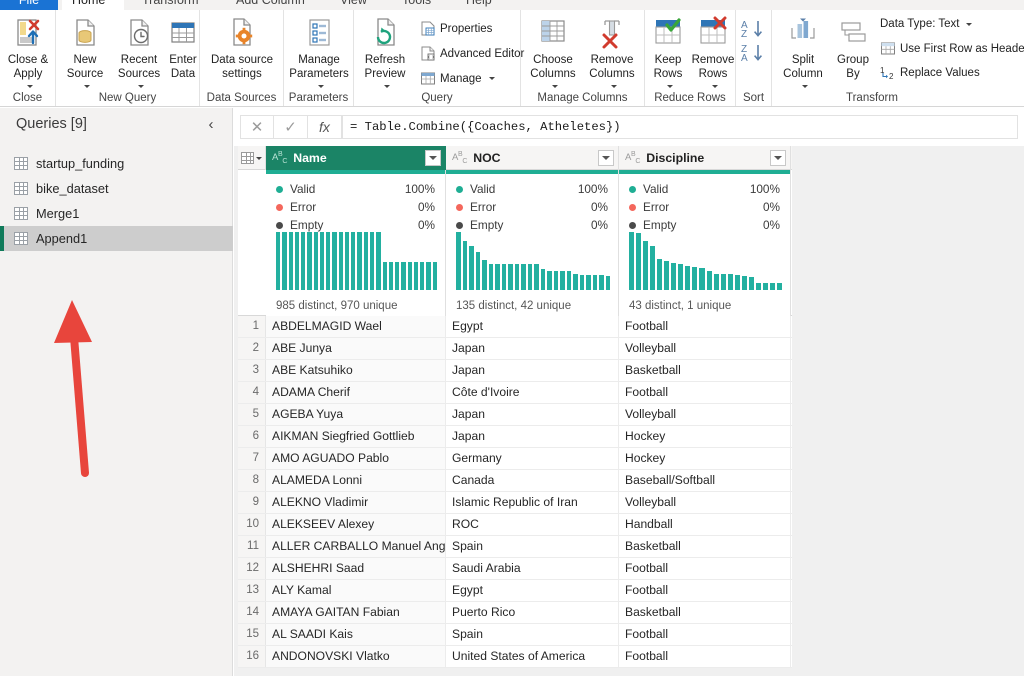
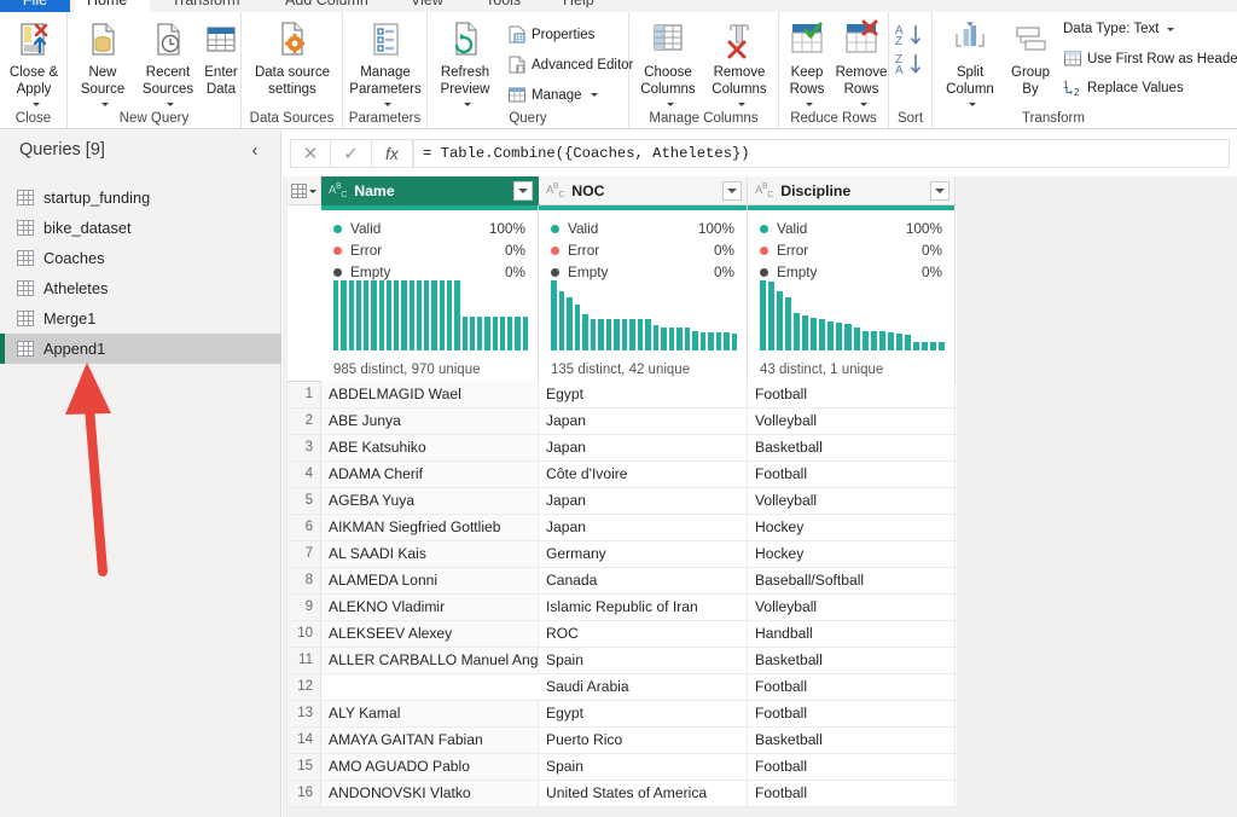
  File
  Home
  Transform
  Add Column
  View
  Tools
  Help
  Close &
  Apply
  Close
  New
  Source
  Recent
  Sources
  Enter
  Data
  New Query
  Data source
  settings
  Data Sources
  Manage
  Parameters
  Parameters
  Refresh
  Preview
  Properties
  Advanced Editor
  Manage
  Query
  Choose
  Columns
  Remove
  Columns
  Manage Columns
  Keep
  Rows
  Remove
  Rows
  Reduce Rows
  A
  Z
  Z
  A
  Sort
  Split
  Column
  Group
  By
  Data Type: Text
  Use First Row as Heade
  1
  2
  Replace Values
  Transform
  Queries [9]
  ‹
  startup_funding
  bike_dataset
+ Coaches
+ Atheletes
  Merge1
  Append1
  ✕
  ✓
  fx
  = Table.Combine({Coaches, Atheletes})
  Name
  NOC
  Discipline
  Valid
  100%
  Error
  0%
  Empty
  0%
  985 distinct, 970 unique
  Valid
  100%
  Error
  0%
  Empty
  0%
  135 distinct, 42 unique
  Valid
  100%
  Error
  0%
  Empty
  0%
  43 distinct, 1 unique
  1
  ABDELMAGID Wael
  Egypt
  Football
  2
  ABE Junya
  Japan
  Volleyball
  3
  ABE Katsuhiko
  Japan
  Basketball
  4
  ADAMA Cherif
  Côte d'Ivoire
  Football
  5
  AGEBA Yuya
  Japan
  Volleyball
  6
  AIKMAN Siegfried Gottlieb
  Japan
  Hockey
  7
- AMO AGUADO Pablo
+ AL SAADI Kais
  Germany
  Hockey
  8
  ALAMEDA Lonni
  Canada
  Baseball/Softball
  9
  ALEKNO Vladimir
  Islamic Republic of Iran
  Volleyball
  10
  ALEKSEEV Alexey
  ROC
  Handball
  11
  ALLER CARBALLO Manuel Ang
  Spain
  Basketball
  12
- ALSHEHRI Saad
  Saudi Arabia
  Football
  13
  ALY Kamal
  Egypt
  Football
  14
  AMAYA GAITAN Fabian
  Puerto Rico
  Basketball
  15
- AL SAADI Kais
+ AMO AGUADO Pablo
  Spain
  Football
  16
  ANDONOVSKI Vlatko
  United States of America
  Football
